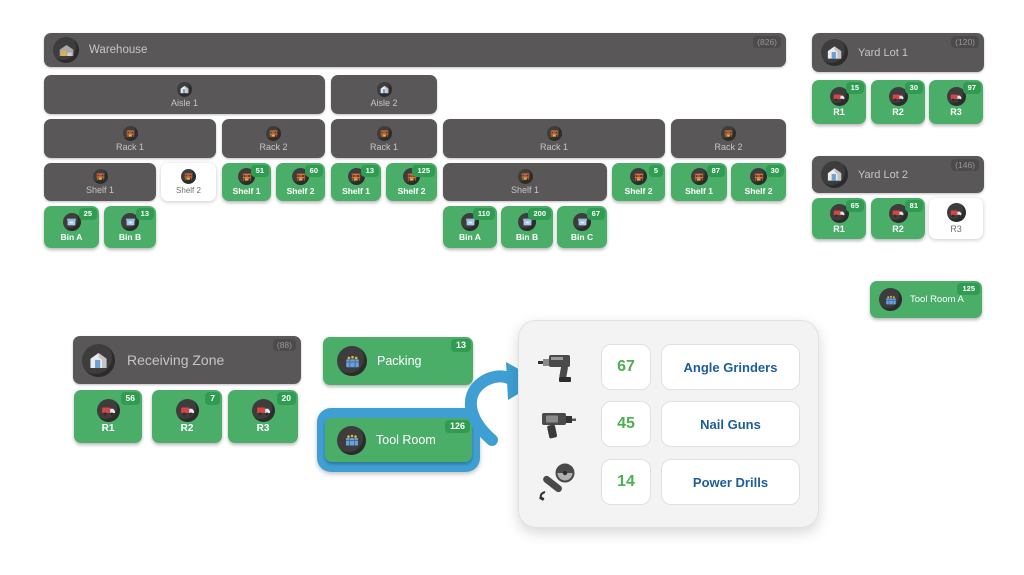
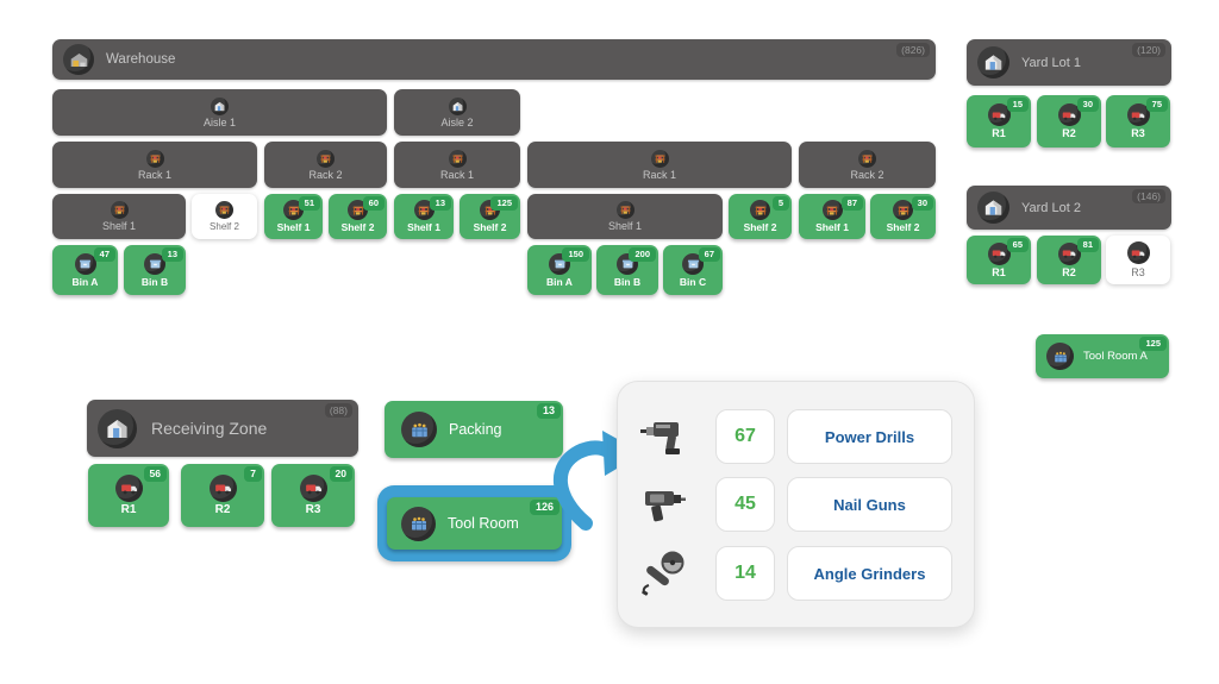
  (826)
  Warehouse
  Aisle 1
  Aisle 2
  Rack 1
  Rack 2
  Rack 1
  Rack 1
  Rack 2
  Shelf 1
  Shelf 2
  51
  Shelf 1
  60
  Shelf 2
  13
  Shelf 1
  125
  Shelf 2
  Shelf 1
  5
  Shelf 2
  87
  Shelf 1
  30
  Shelf 2
- 25
+ 47
  Bin A
  13
  Bin B
- 110
+ 150
  Bin A
  200
  Bin B
  67
  Bin C
  (120)
  Yard Lot 1
  15
  R1
  30
  R2
- 97
+ 75
  R3
  (146)
  Yard Lot 2
  65
  R1
  81
  R2
  R3
  125
  Tool Room A
  (88)
  Receiving Zone
  56
  R1
  7
  R2
  20
  R3
  13
  Packing
  126
  Tool Room
  67
- Angle Grinders
+ Power Drills
  45
  Nail Guns
  14
- Power Drills
+ Angle Grinders
